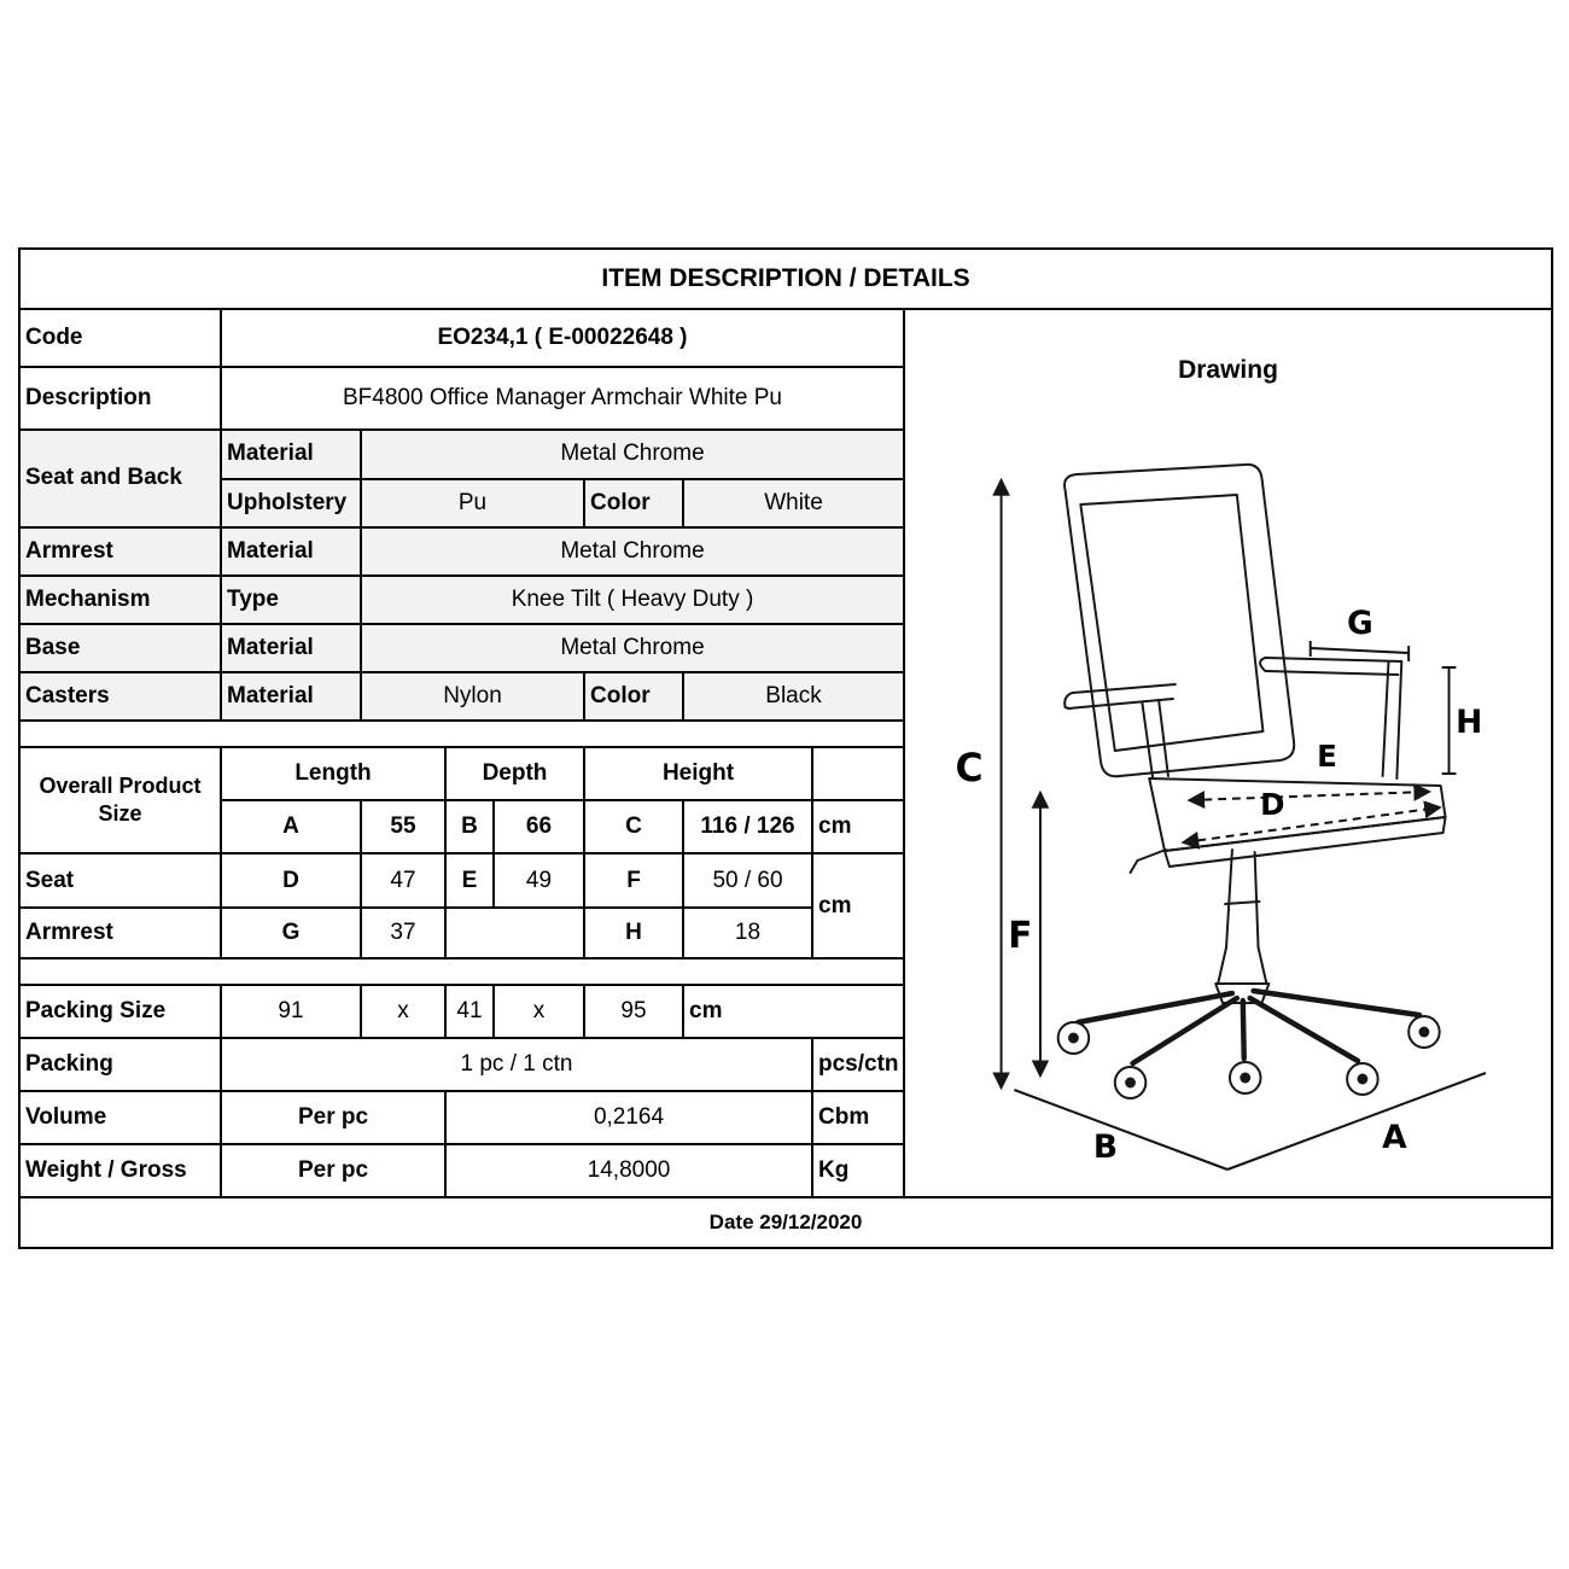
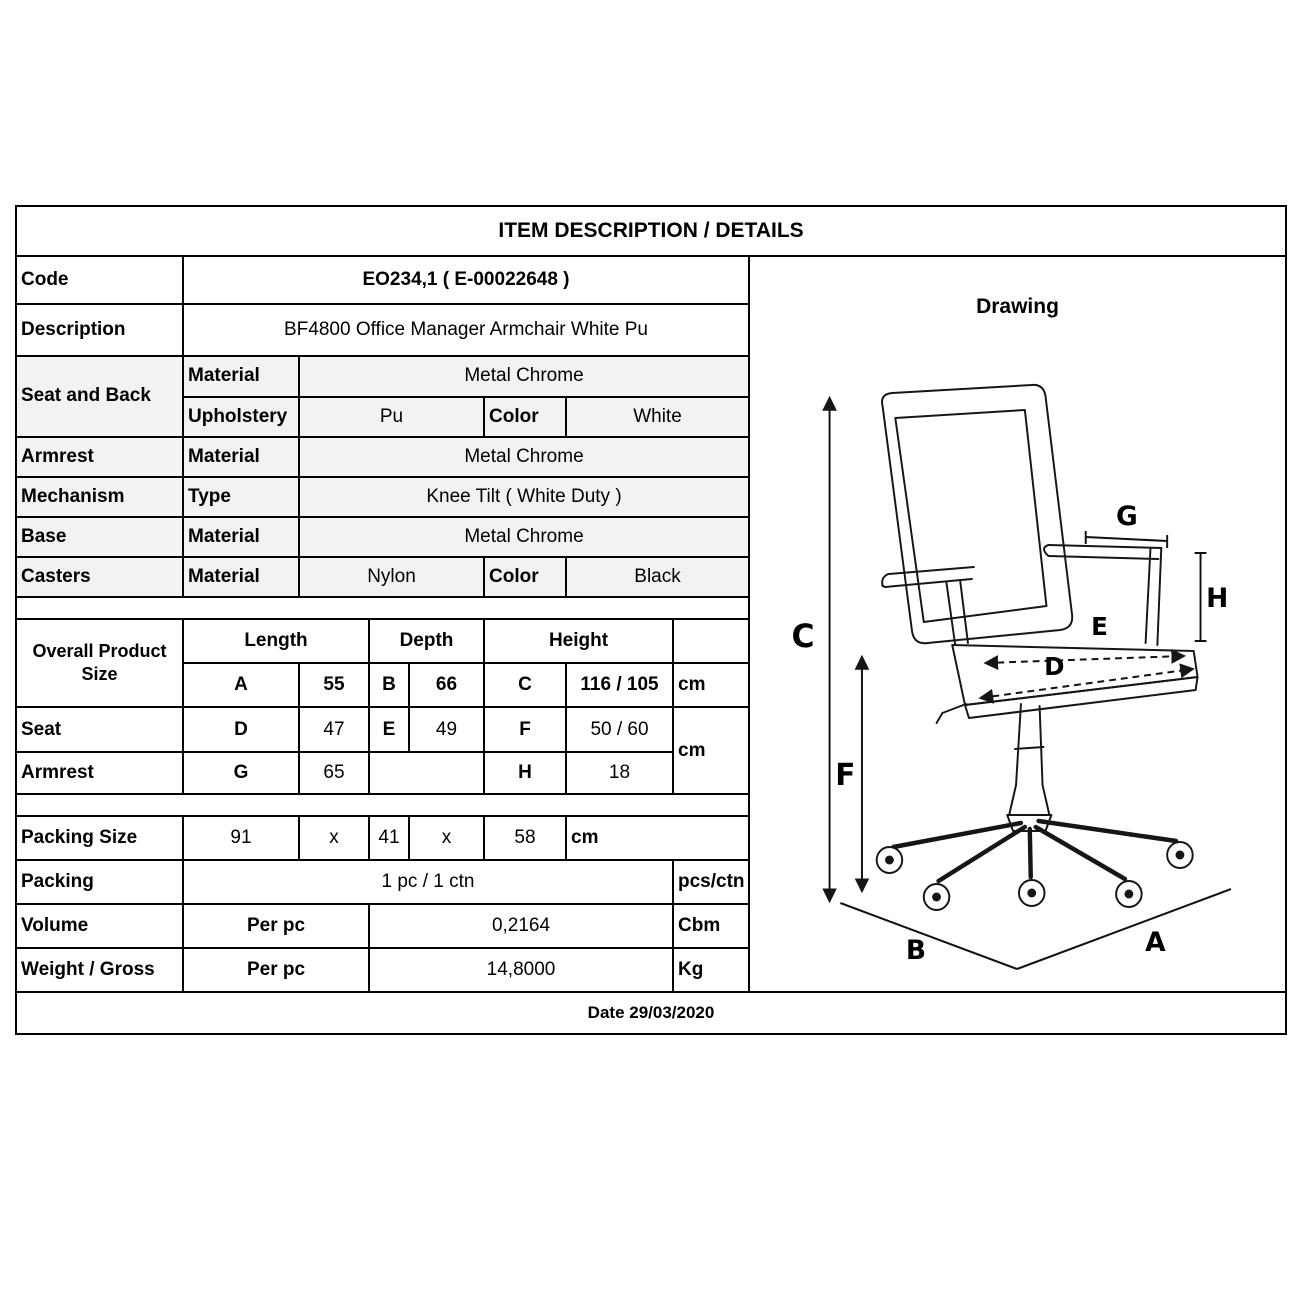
  ITEM DESCRIPTION / DETAILS
  Code	EO234,1 ( E-00022648 )	Drawing C F G H E D B A
  Description	BF4800 Office Manager Armchair White Pu
  Seat and Back	Material	Metal Chrome
  Upholstery	Pu	Color	White
  Armrest	Material	Metal Chrome
- Mechanism	Type	Knee Tilt ( Heavy Duty )
+ Mechanism	Type	Knee Tilt ( White Duty )
  Base	Material	Metal Chrome
  Casters	Material	Nylon	Color	Black
  Overall Product Size	Length	Depth	Height
- A	55	B	66	C	116 / 126	cm
+ A	55	B	66	C	116 / 105	cm
  Seat	D	47	E	49	F	50 / 60	cm
- Armrest	G	37		H	18
+ Armrest	G	65		H	18
- Packing Size	91	x	41	x	95	cm
+ Packing Size	91	x	41	x	58	cm
  Packing	1 pc / 1 ctn	pcs/ctn
  Volume	Per pc	0,2164	Cbm
  Weight / Gross	Per pc	14,8000	Kg
- Date 29/12/2020
+ Date 29/03/2020
